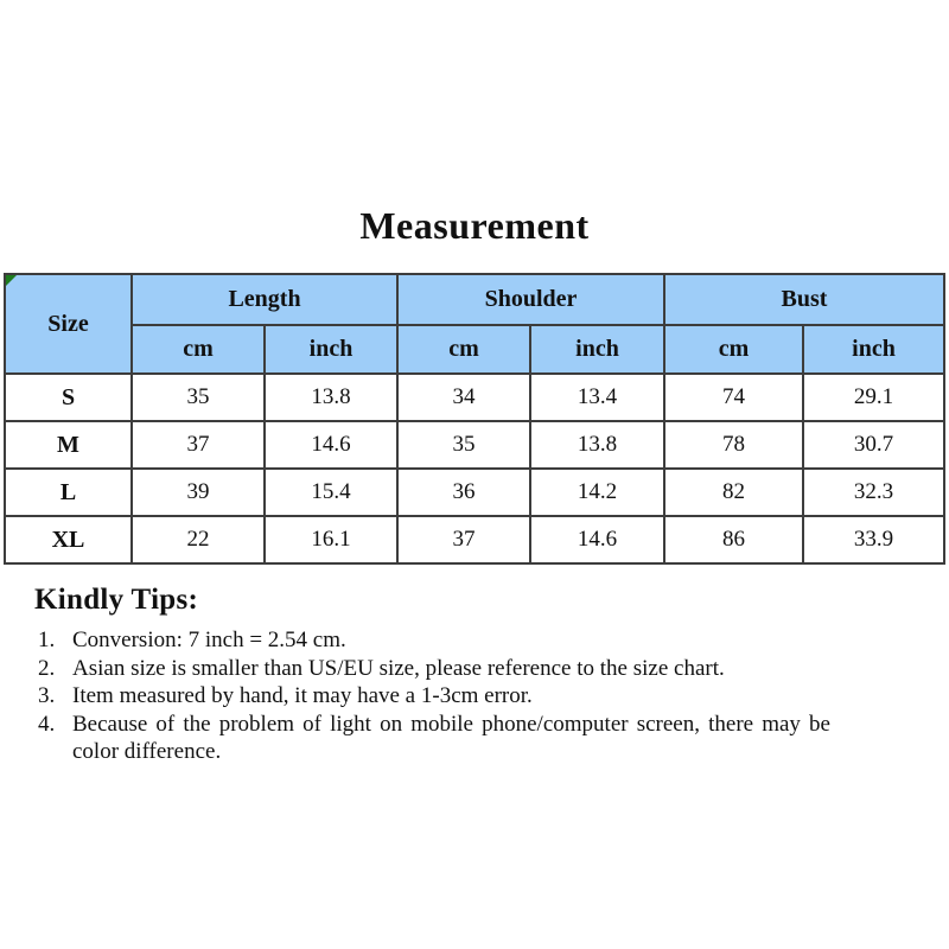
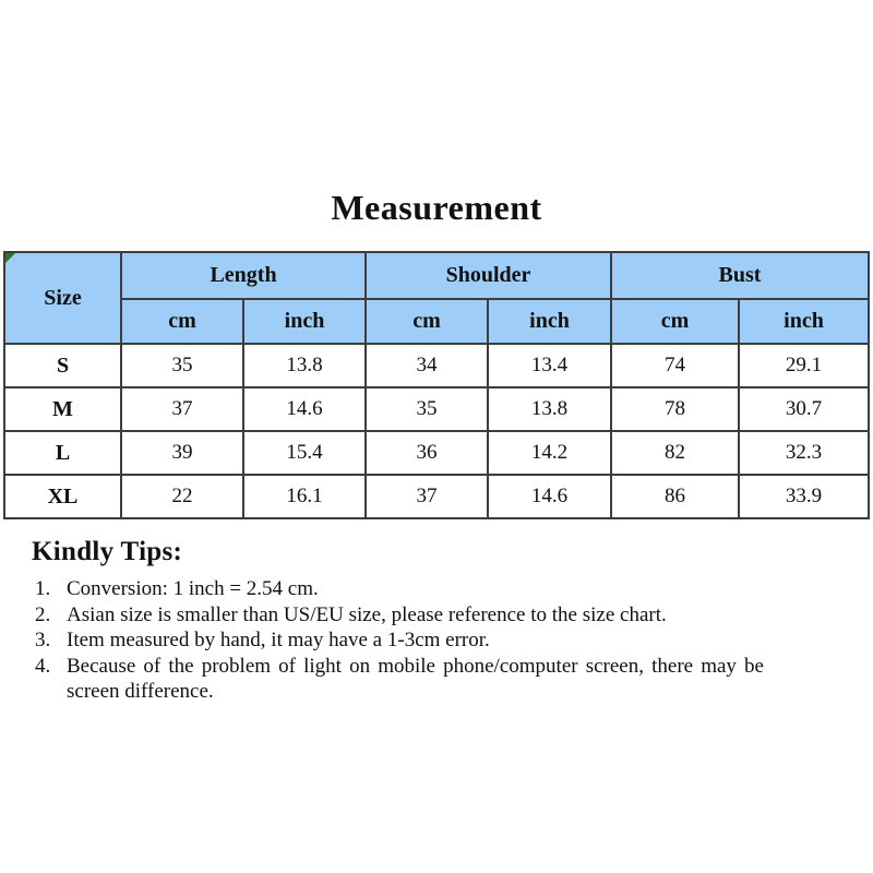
  Measurement
  Size	Length	Shoulder	Bust
  cm	inch	cm	inch	cm	inch
  S	35	13.8	34	13.4	74	29.1
  M	37	14.6	35	13.8	78	30.7
  L	39	15.4	36	14.2	82	32.3
  XL	22	16.1	37	14.6	86	33.9
  Kindly Tips:
  1.
- Conversion: 7 inch = 2.54 cm.
+ Conversion: 1 inch = 2.54 cm.
  2.
  Asian size is smaller than US/EU size, please reference to the size chart.
  3.
  Item measured by hand, it may have a 1-3cm error.
  4.
- Because of the problem of light on mobile phone/computer screen, there may be color difference.
+ Because of the problem of light on mobile phone/computer screen, there may be screen difference.
